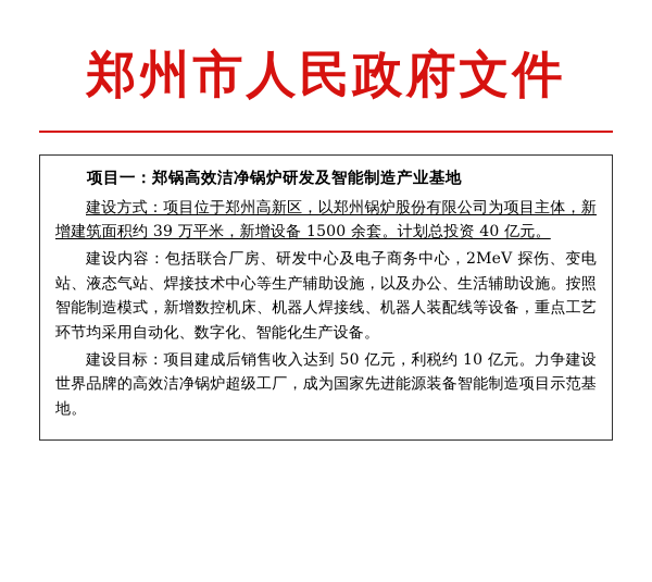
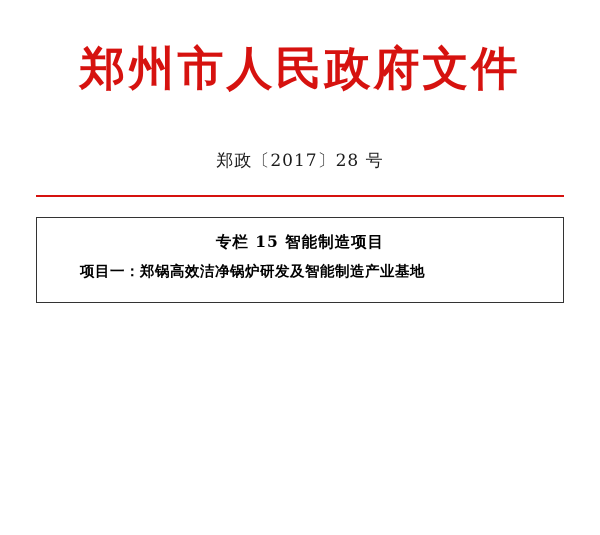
  郑州市人民政府文件
+ 郑政〔2017〕28 号
+ 专栏 15 智能制造项目
  项目一：郑锅高效洁净锅炉研发及智能制造产业基地
- 建设方式：项目位于郑州高新区，以郑州锅炉股份有限公司为项目主体，新增建筑面积约 39 万平米，新增设备 1500 余套。计划总投资 40 亿元。
- 建设内容：包括联合厂房、研发中心及电子商务中心，2MeV 探伤、变电站、液态气站、焊接技术中心等生产辅助设施，以及办公、生活辅助设施。按照智能制造模式，新增数控机床、机器人焊接线、机器人装配线等设备，重点工艺环节均采用自动化、数字化、智能化生产设备。
- 建设目标：项目建成后销售收入达到 50 亿元，利税约 10 亿元。力争建设世界品牌的高效洁净锅炉超级工厂，成为国家先进能源装备智能制造项目示范基地。
